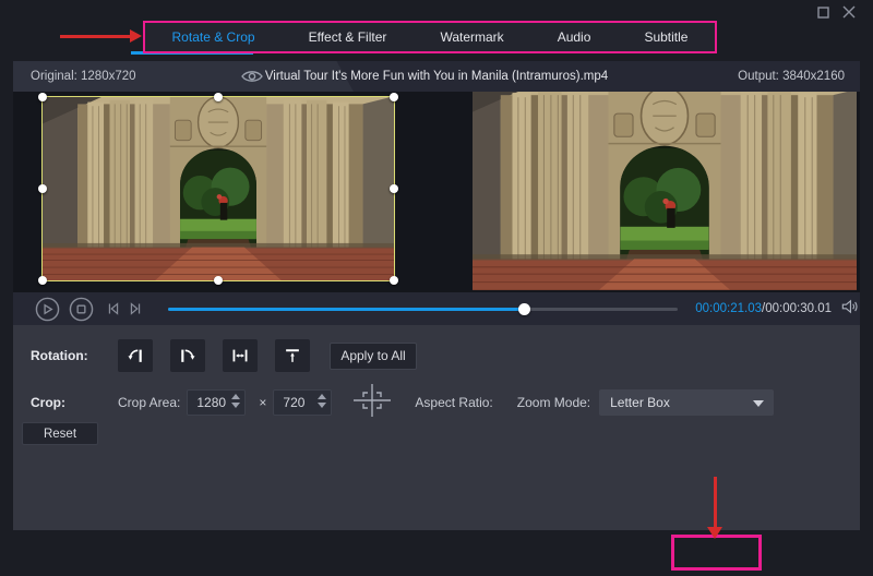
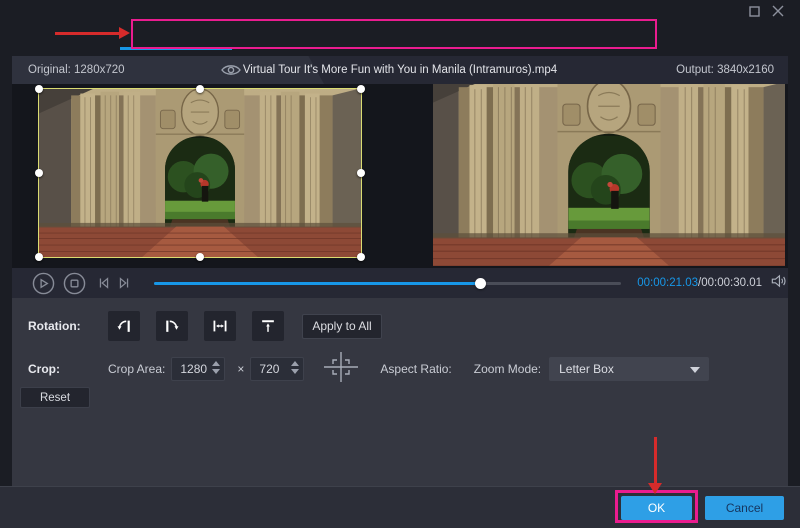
- Rotate & Crop
- Effect & Filter
- Watermark
- Audio
- Subtitle
  Original: 1280x720
  Virtual Tour It's More Fun with You in Manila (Intramuros).mp4
  Output: 3840x2160
  00:00:21.03/00:00:30.01
  Rotation:
  Apply to All
  Crop:
  Crop Area:
  1280
  ×
  720
  Aspect Ratio:
  Zoom Mode:
  Letter Box
  Reset
+ OK
+ Cancel
